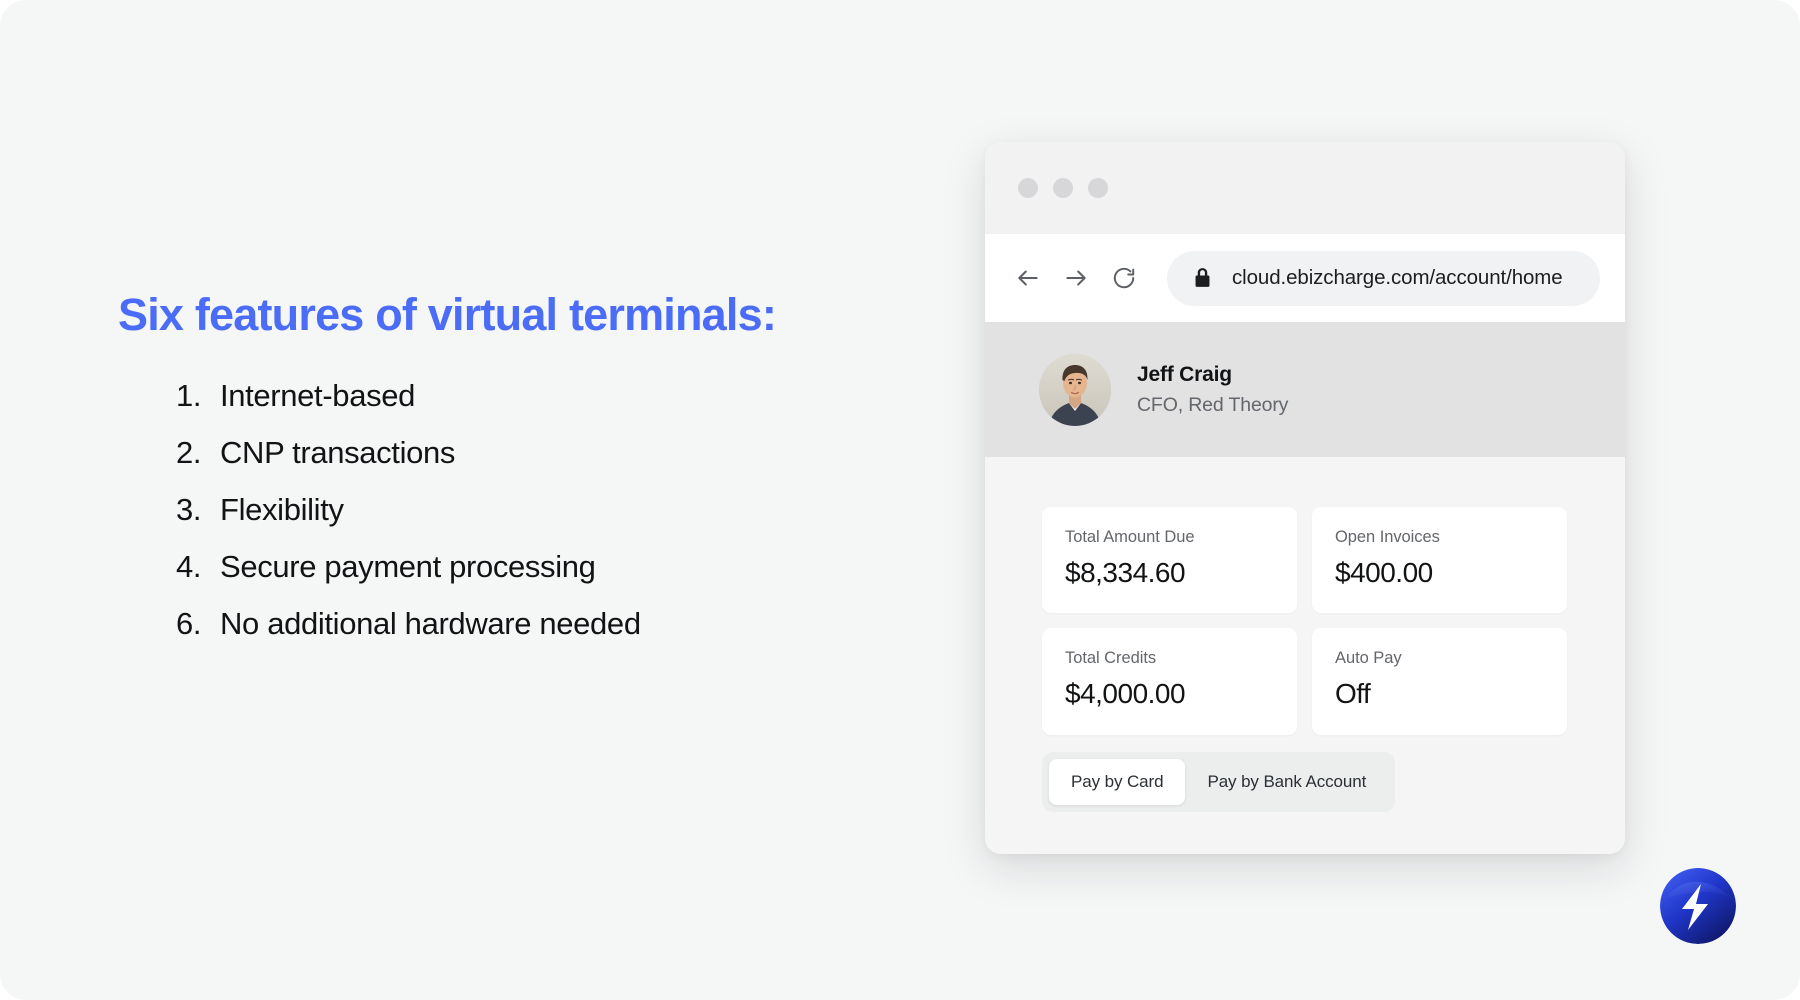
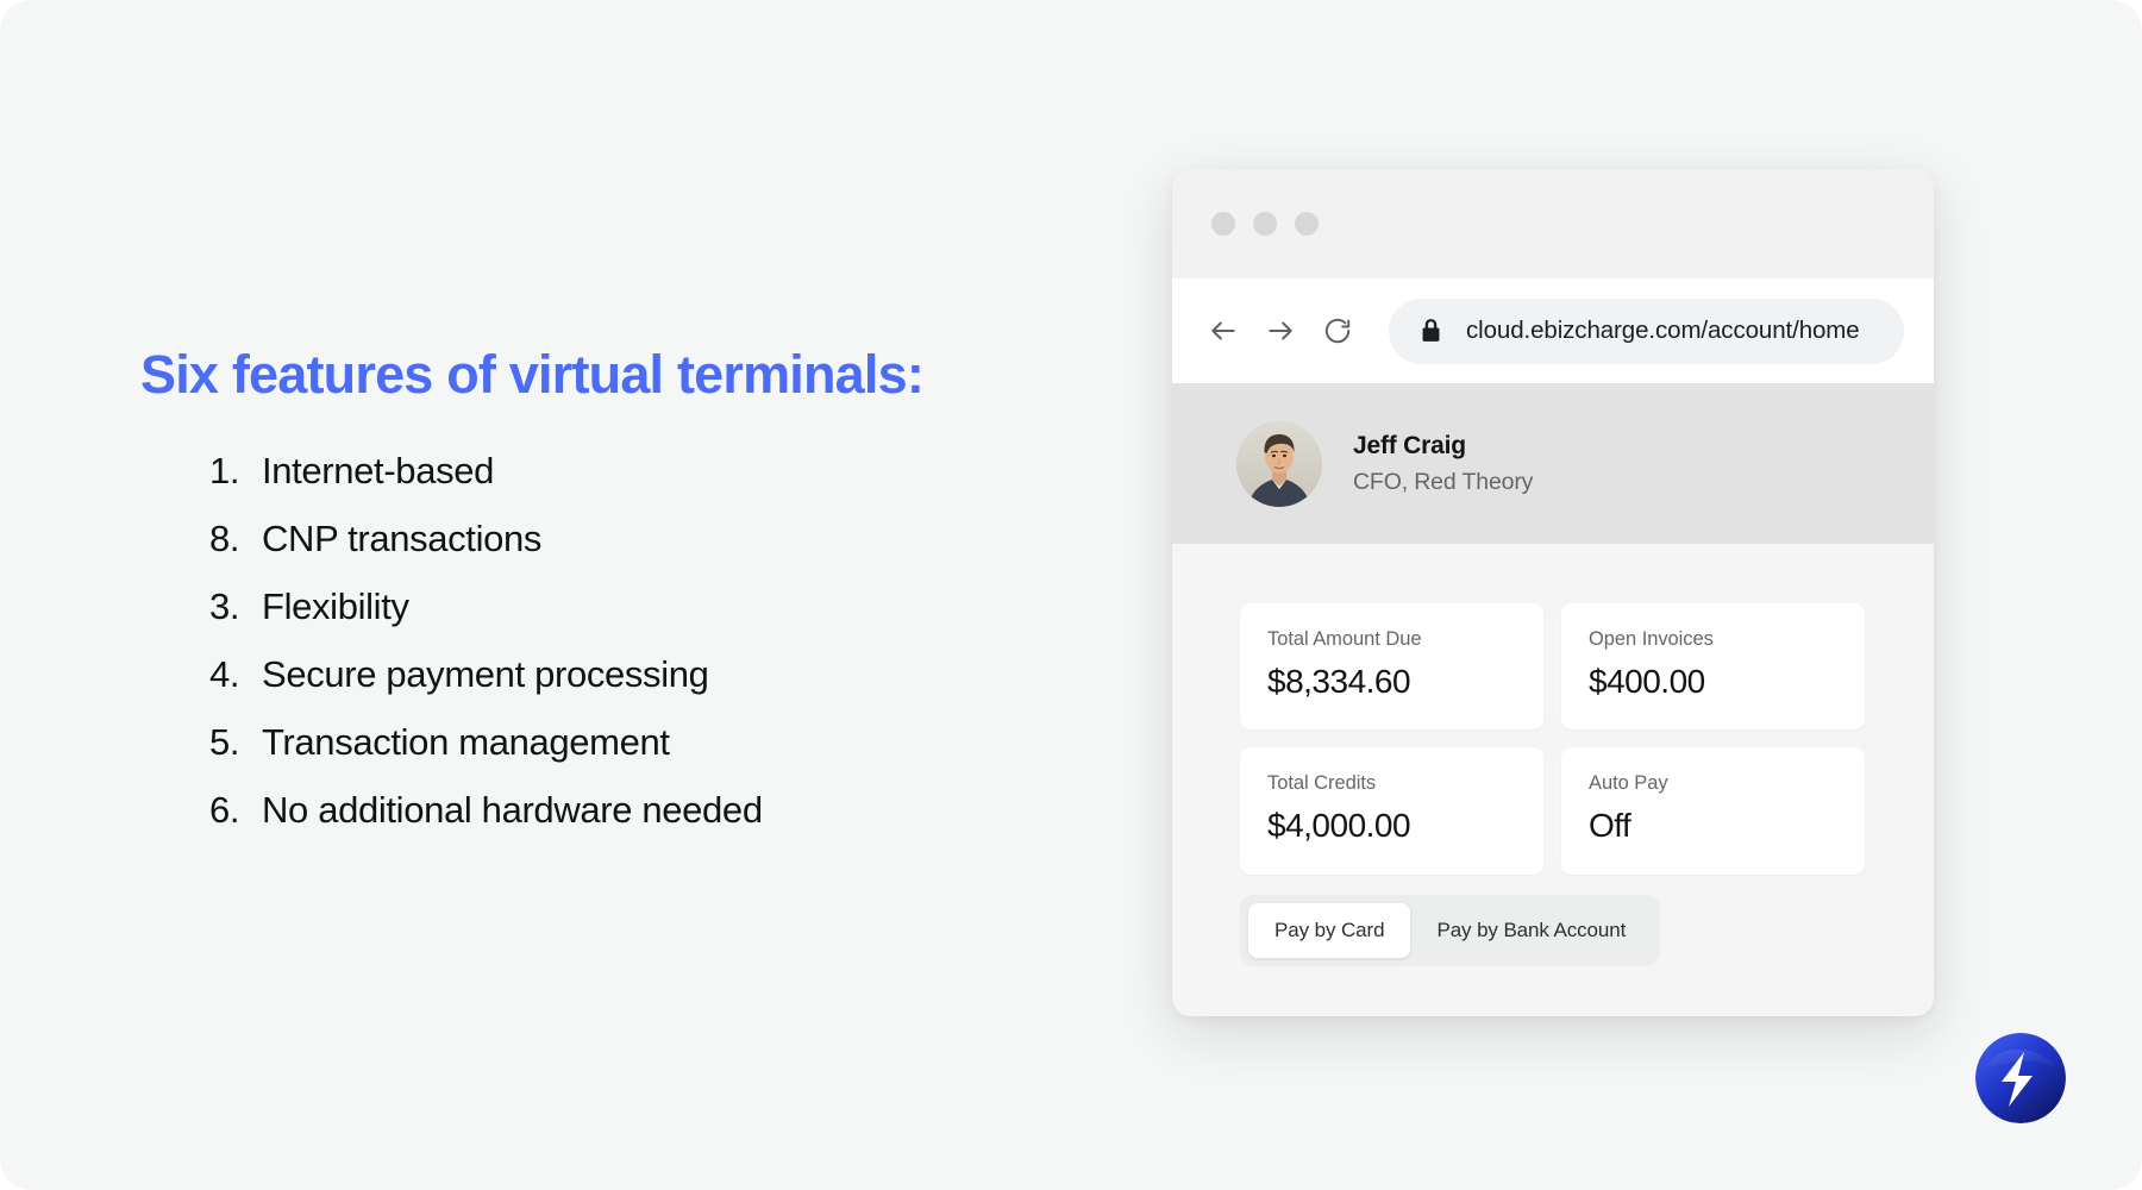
  Six features of virtual terminals:
  1.
  Internet-based
- 2.
+ 8.
  CNP transactions
  3.
  Flexibility
  4.
  Secure payment processing
+ 5.
+ Transaction management
  6.
  No additional hardware needed
  cloud.ebizcharge.com/account/home
  Jeff Craig
  CFO, Red Theory
  Total Amount Due
  $8,334.60
  Open Invoices
  $400.00
  Total Credits
  $4,000.00
  Auto Pay
  Off
  Pay by Card
  Pay by Bank Account
